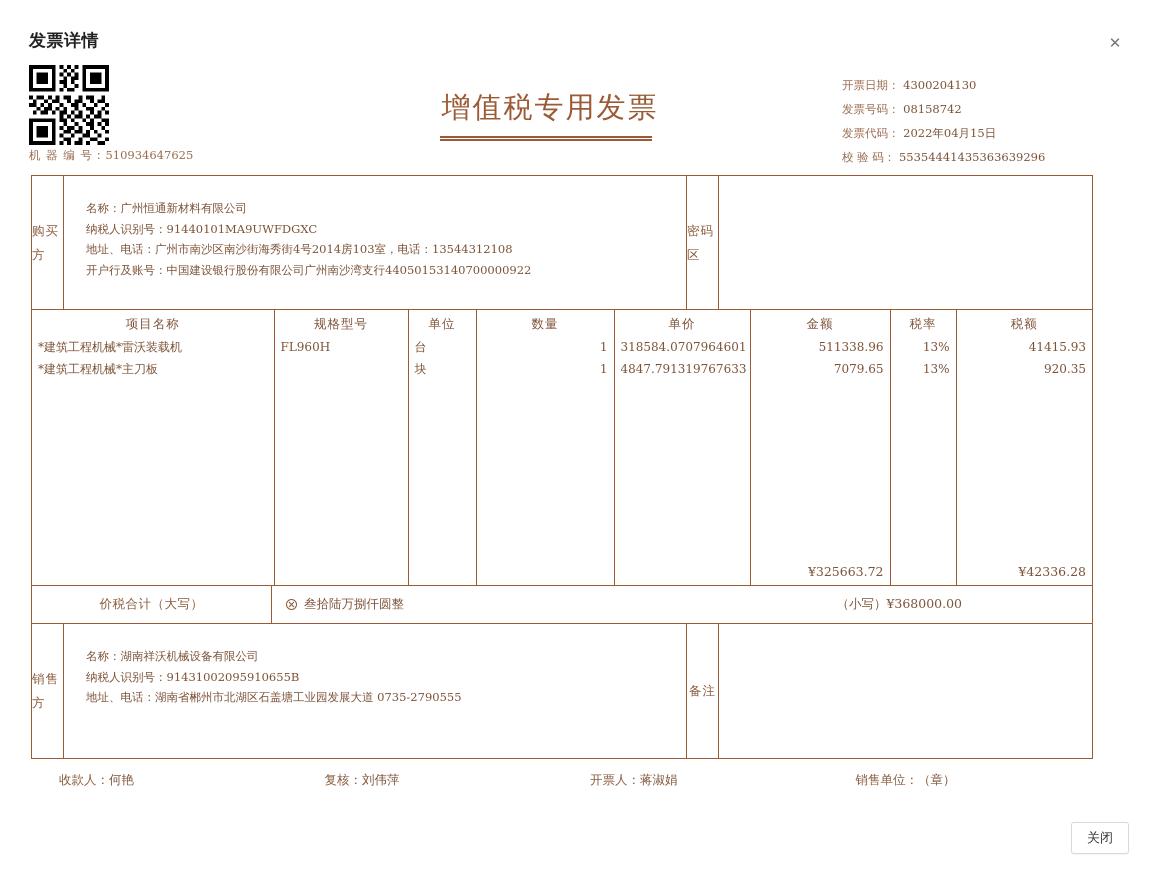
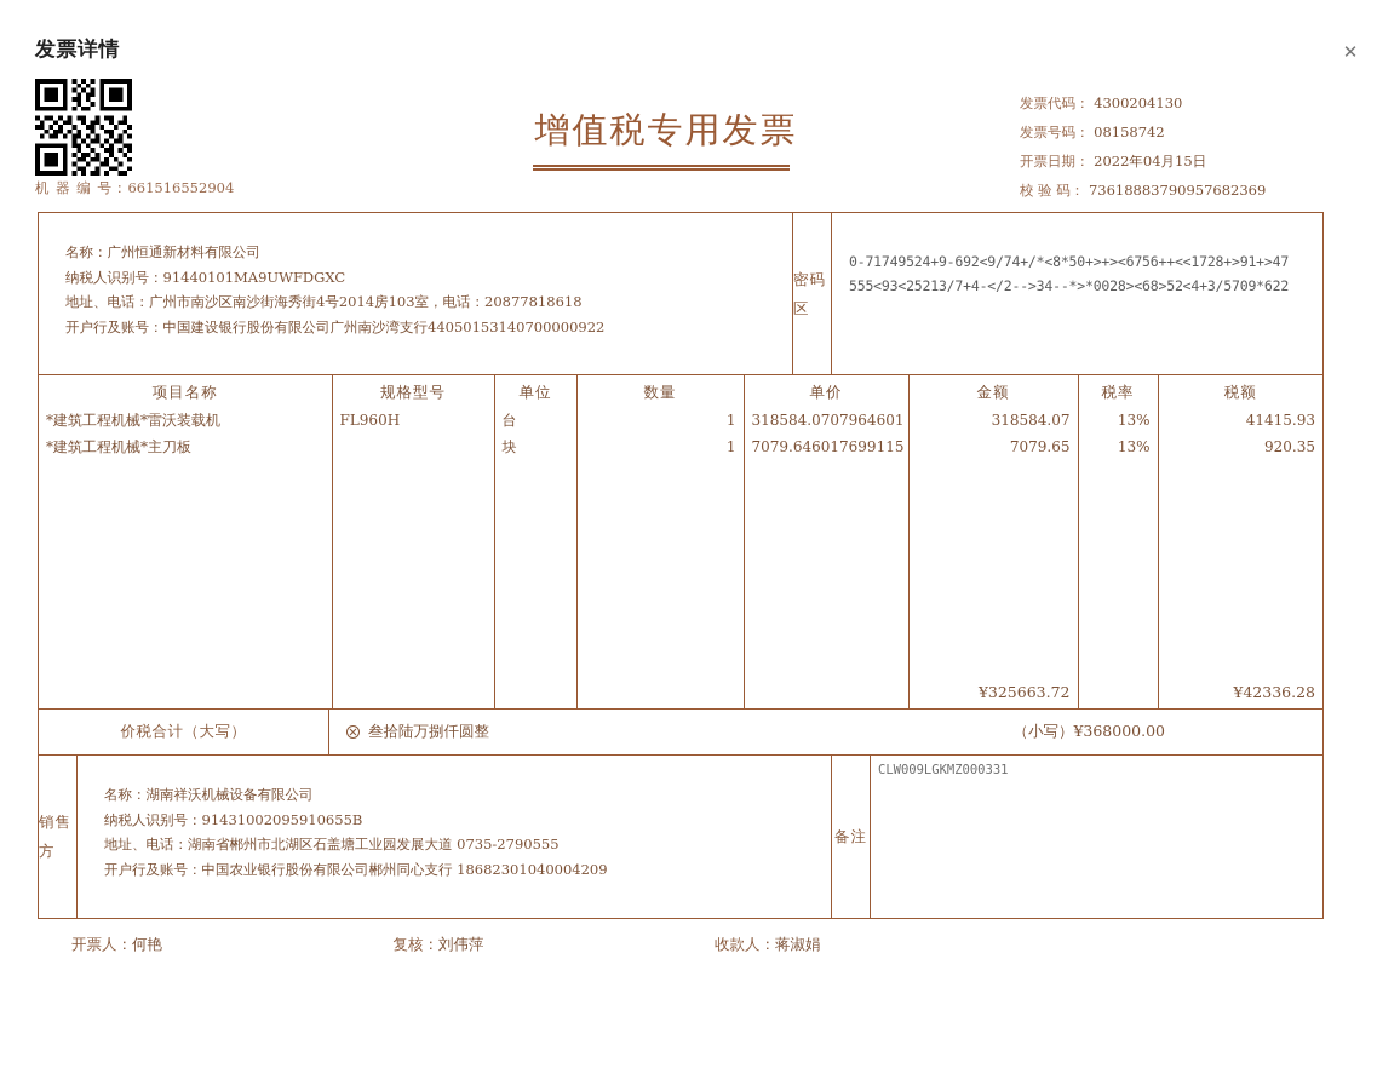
  发票详情
  ✕
- 机 器 编 号：510934647625
+ 机 器 编 号：661516552904
  增值税专用发票
- 开票日期： 4300204130
+ 发票代码： 4300204130
  发票号码： 08158742
- 发票代码： 2022年04月15日
+ 开票日期： 2022年04月15日
- 校 验 码： 55354441435363639296
+ 校 验 码： 73618883790957682369
- 购买方
  名称：广州恒通新材料有限公司
  纳税人识别号：91440101MA9UWFDGXC
- 地址、电话：广州市南沙区南沙街海秀街4号2014房103室，电话：13544312108
+ 地址、电话：广州市南沙区南沙街海秀街4号2014房103室，电话：20877818618
  开户行及账号：中国建设银行股份有限公司广州南沙湾支行44050153140700000922
  密码区
+ 0-71749524+9-692<9/74+/*<8*50+>+><6756++<<1728+>91+>47
+ 555<93<25213/7+4-</2-->34--*>*0028><68>52<4+3/5709*622
  项目名称	规格型号	单位	数量	单价	金额	税率	税额
- *建筑工程机械*雷沃装载机	FL960H	台	1	318584.0707964601	511338.96	13%	41415.93
+ *建筑工程机械*雷沃装载机	FL960H	台	1	318584.0707964601	318584.07	13%	41415.93
- *建筑工程机械*主刀板		块	1	4847.791319767633	7079.65	13%	920.35
+ *建筑工程机械*主刀板		块	1	7079.646017699115	7079.65	13%	920.35
  					¥325663.72		¥42336.28
  价税合计（大写）
  叁拾陆万捌仟圆整
  （小写）¥368000.00
  销售方
  名称：湖南祥沃机械设备有限公司
  纳税人识别号：91431002095910655B
  地址、电话：湖南省郴州市北湖区石盖塘工业园发展大道 0735-2790555
+ 开户行及账号：中国农业银行股份有限公司郴州同心支行 18682301040004209
  备注
+ CLW009LGKMZ000331
- 收款人：何艳
+ 开票人：何艳
  复核：刘伟萍
- 开票人：蒋淑娟
+ 收款人：蒋淑娟
- 销售单位：（章）
- 关闭
